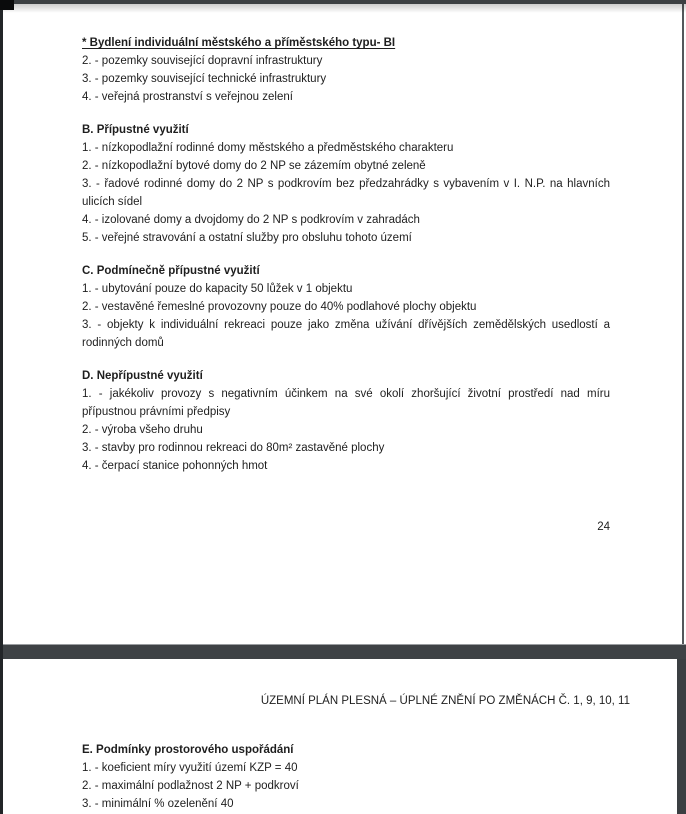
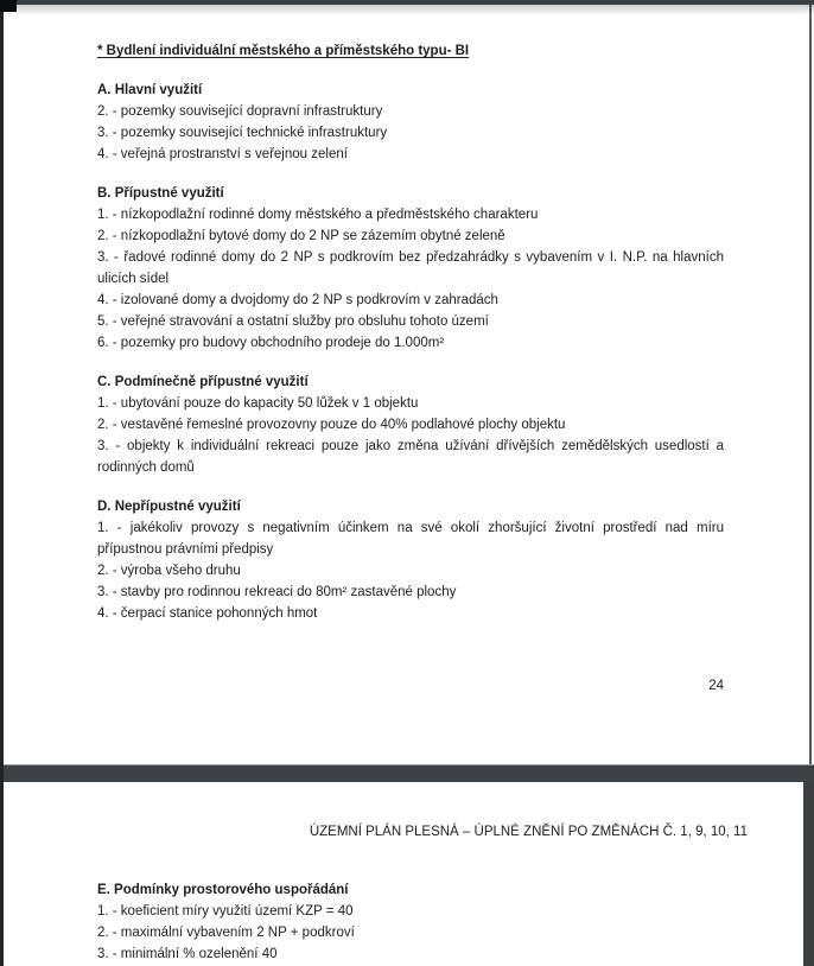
  * Bydlení individuální městského a příměstského typu- BI
+ A. Hlavní využití
  2. - pozemky související dopravní infrastruktury
  3. - pozemky související technické infrastruktury
  4. - veřejná prostranství s veřejnou zelení
  B. Přípustné využití
  1. - nízkopodlažní rodinné domy městského a předměstského charakteru
  2. - nízkopodlažní bytové domy do 2 NP se zázemím obytné zeleně
  3. - řadové rodinné domy do 2 NP s podkrovím bez předzahrádky s vybavením v I. N.P. na hlavních ulicích sídel
  4. - izolované domy a dvojdomy do 2 NP s podkrovím v zahradách
  5. - veřejné stravování a ostatní služby pro obsluhu tohoto území
+ 6. - pozemky pro budovy obchodního prodeje do 1.000m²
  C. Podmínečně přípustné využití
  1. - ubytování pouze do kapacity 50 lůžek v 1 objektu
  2. - vestavěné řemeslné provozovny pouze do 40% podlahové plochy objektu
  3. - objekty k individuální rekreaci pouze jako změna užívání dřívějších zemědělských usedlostí a rodinných domů
  D. Nepřípustné využití
  1. - jakékoliv provozy s negativním účinkem na své okolí zhoršující životní prostředí nad míru přípustnou právními předpisy
  2. - výroba všeho druhu
  3. - stavby pro rodinnou rekreaci do 80m² zastavěné plochy
  4. - čerpací stanice pohonných hmot
  24
  ÚZEMNÍ PLÁN PLESNÁ – ÚPLNÉ ZNĚNÍ PO ZMĚNÁCH Č. 1, 9, 10, 11
  E. Podmínky prostorového uspořádání
  1. - koeficient míry využití území KZP = 40
- 2. - maximální podlažnost 2 NP + podkroví
+ 2. - maximální vybavením 2 NP + podkroví
  3. - minimální % ozelenění 40
